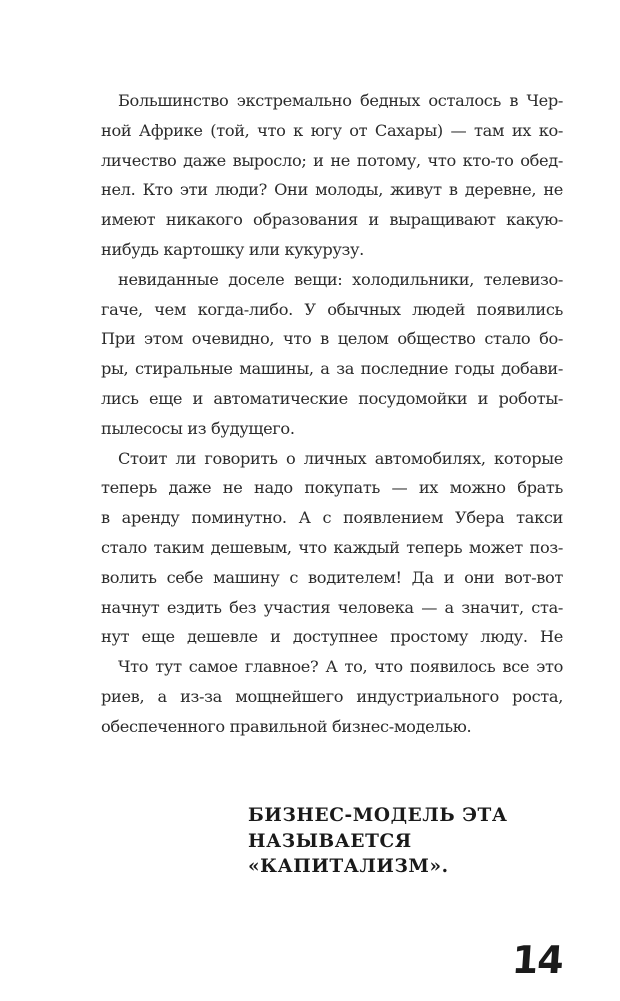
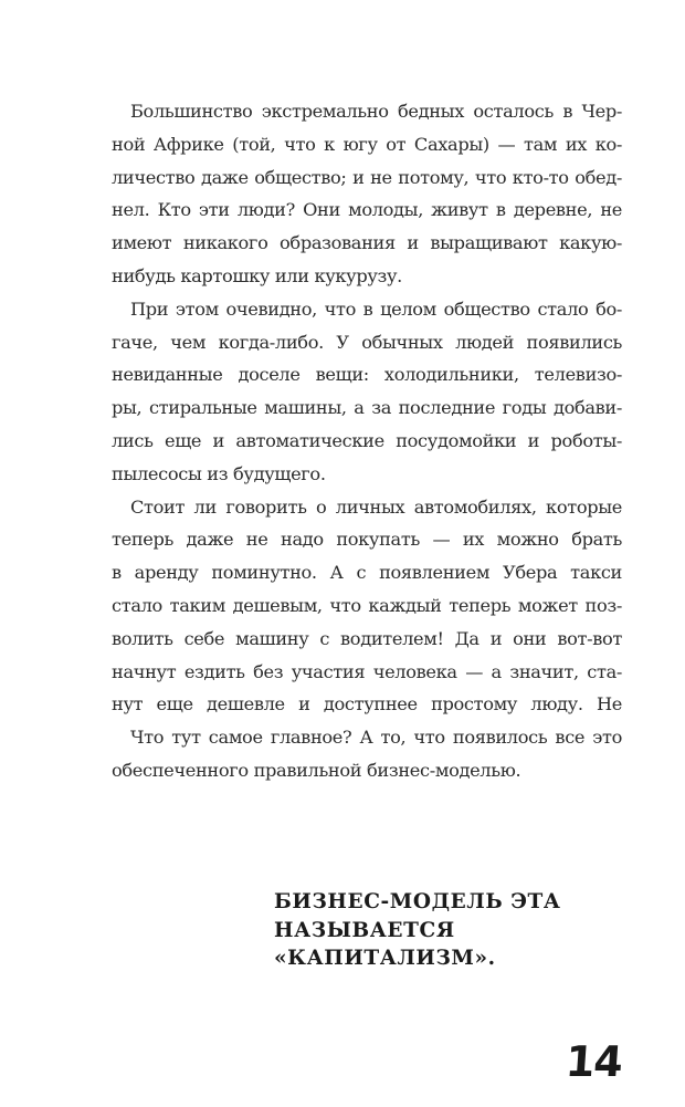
  Большинство экстремально бедных осталось в Чер-
  ной Африке (той, что к югу от Сахары) — там их ко-
- личество даже выросло; и не потому, что кто-то обед-
+ личество даже общество; и не потому, что кто-то обед-
  нел. Кто эти люди? Они молоды, живут в деревне, не
  имеют никакого образования и выращивают какую-
  нибудь картошку или кукурузу.
- невиданные доселе вещи: холодильники, телевизо-
+ При этом очевидно, что в целом общество стало бо-
  гаче, чем когда-либо. У обычных людей появились
- При этом очевидно, что в целом общество стало бо-
+ невиданные доселе вещи: холодильники, телевизо-
  ры, стиральные машины, а за последние годы добави-
  лись еще и автоматические посудомойки и роботы-
  пылесосы из будущего.
  Стоит ли говорить о личных автомобилях, которые
  теперь даже не надо покупать — их можно брать
  в аренду поминутно. А с появлением Убера такси
  стало таким дешевым, что каждый теперь может поз-
  волить себе машину с водителем! Да и они вот-вот
  начнут ездить без участия человека — а значит, ста-
  нут еще дешевле и доступнее простому люду. Не
  Что тут самое главное? А то, что появилось все это
- риев, а из-за мощнейшего индустриального роста,
  обеспеченного правильной бизнес-моделью.
  БИЗНЕС-МОДЕЛЬ ЭТА
  НАЗЫВАЕТСЯ
  «КАПИТАЛИЗМ».
